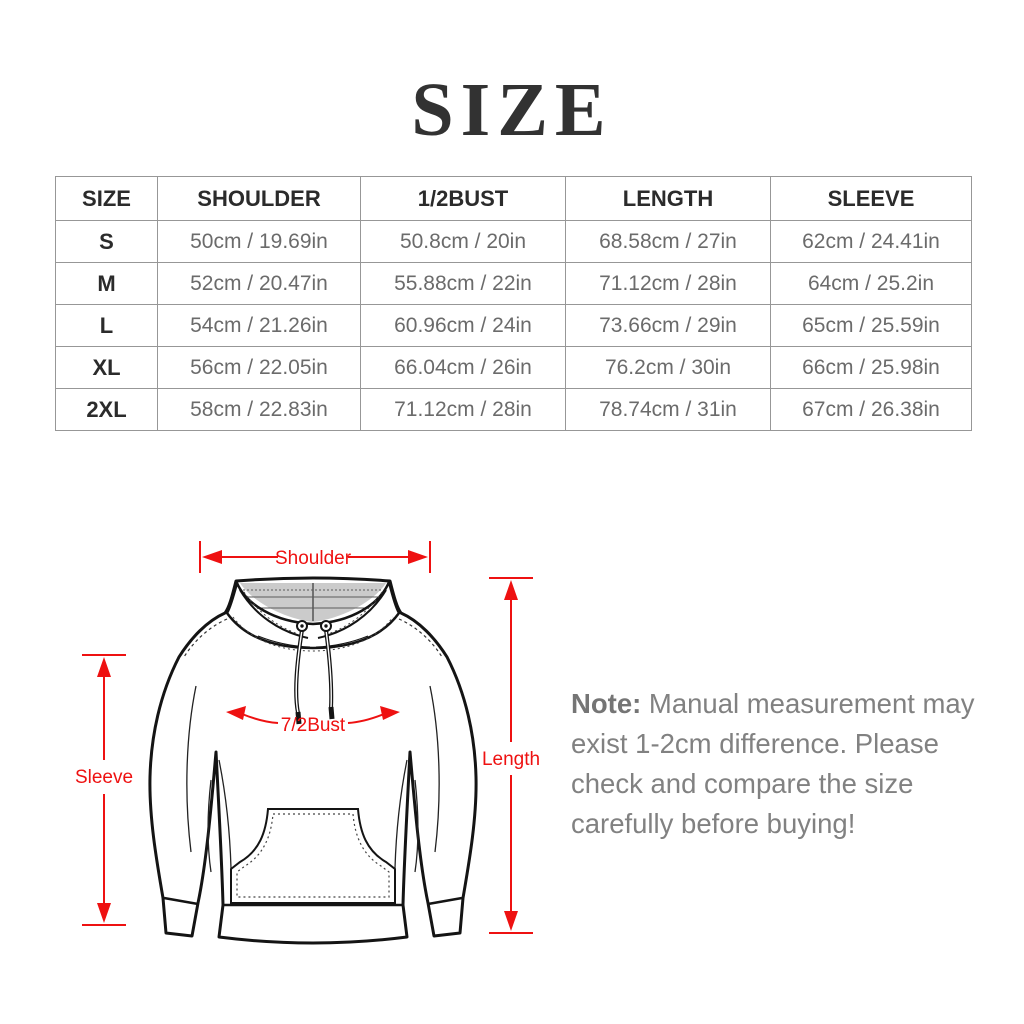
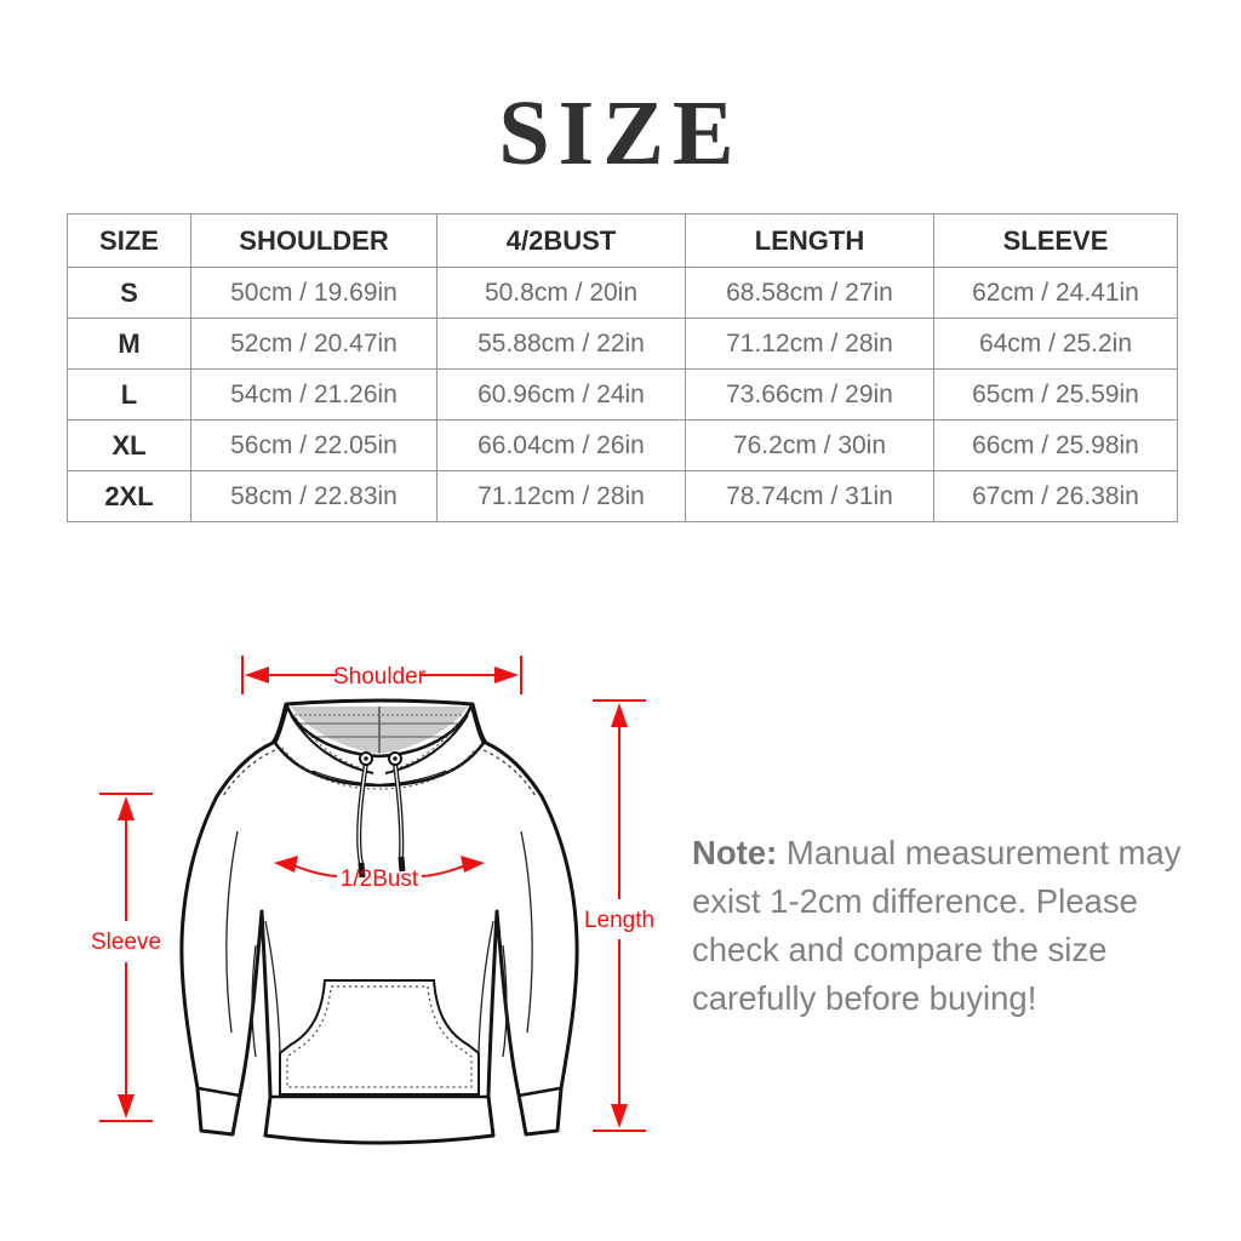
  SIZE
- SIZE	SHOULDER	1/2BUST	LENGTH	SLEEVE
+ SIZE	SHOULDER	4/2BUST	LENGTH	SLEEVE
  S	50cm / 19.69in	50.8cm / 20in	68.58cm / 27in	62cm / 24.41in
  M	52cm / 20.47in	55.88cm / 22in	71.12cm / 28in	64cm / 25.2in
  L	54cm / 21.26in	60.96cm / 24in	73.66cm / 29in	65cm / 25.59in
  XL	56cm / 22.05in	66.04cm / 26in	76.2cm / 30in	66cm / 25.98in
  2XL	58cm / 22.83in	71.12cm / 28in	78.74cm / 31in	67cm / 26.38in
  Shoulder
  Length
  Sleeve
- 7/2Bust
+ 1/2Bust
  Note: Manual measurement may exist 1-2cm difference. Please check and compare the size carefully before buying!
